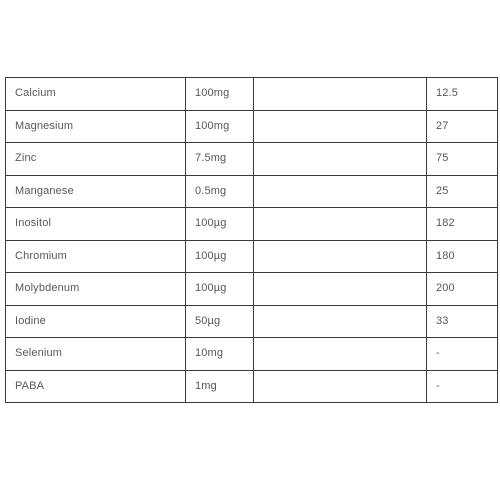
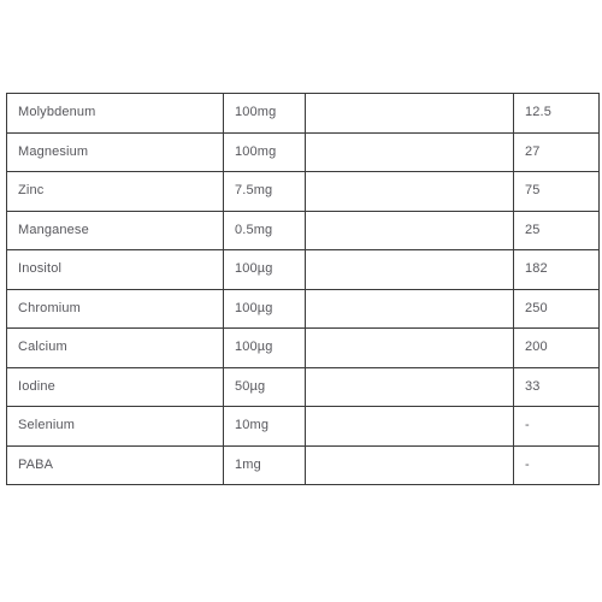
- Calcium	100mg		12.5
+ Molybdenum	100mg		12.5
  Magnesium	100mg		27
  Zinc	7.5mg		75
  Manganese	0.5mg		25
  Inositol	100µg		182
- Chromium	100µg		180
+ Chromium	100µg		250
- Molybdenum	100µg		200
+ Calcium	100µg		200
  Iodine	50µg		33
  Selenium	10mg		-
  PABA	1mg		-
